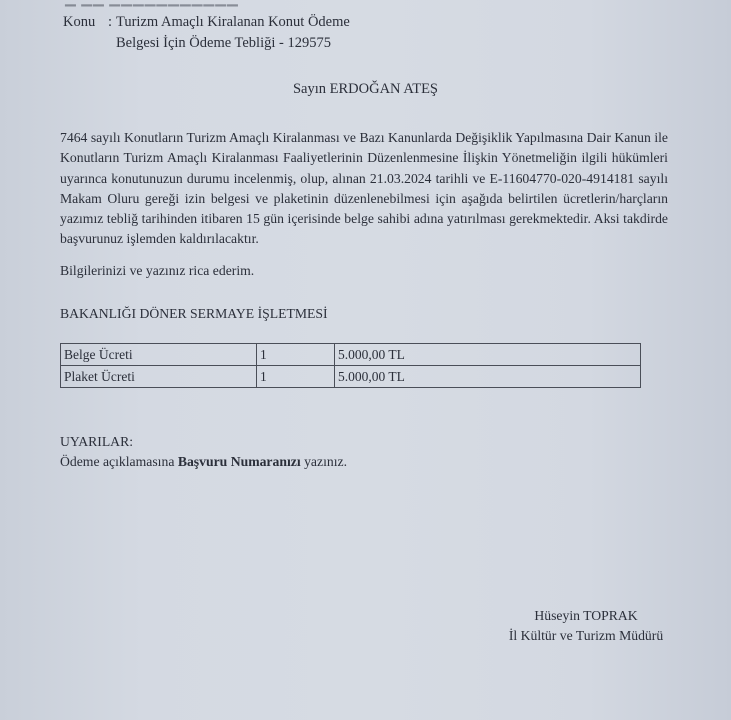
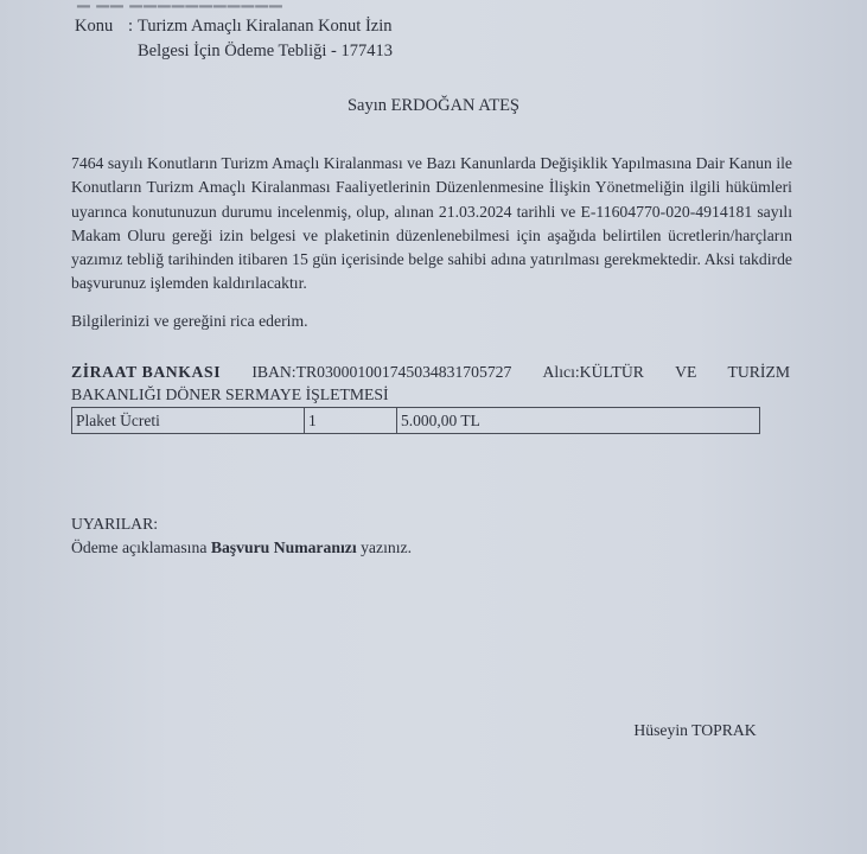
- Konu : Turizm Amaçlı Kiralanan Konut Ödeme
+ Konu : Turizm Amaçlı Kiralanan Konut İzin
- Belgesi İçin Ödeme Tebliği - 129575
+ Belgesi İçin Ödeme Tebliği - 177413
  Sayın ERDOĞAN ATEŞ
  7464 sayılı Konutların Turizm Amaçlı Kiralanması ve Bazı Kanunlarda Değişiklik Yapılmasına Dair Kanun ile Konutların Turizm Amaçlı Kiralanması Faaliyetlerinin Düzenlenmesine İlişkin Yönetmeliğin ilgili hükümleri uyarınca konutunuzun durumu incelenmiş, olup, alınan 21.03.2024 tarihli ve E-11604770-020-4914181 sayılı Makam Oluru gereği izin belgesi ve plaketinin düzenlenebilmesi için aşağıda belirtilen ücretlerin/harçların yazımız tebliğ tarihinden itibaren 15 gün içerisinde belge sahibi adına yatırılması gerekmektedir. Aksi takdirde başvurunuz işlemden kaldırılacaktır.
- Bilgilerinizi ve yazınız rica ederim.
+ Bilgilerinizi ve gereğini rica ederim.
+ ZİRAAT BANKASI
+ IBAN:TR030001001745034831705727
+ Alıcı:KÜLTÜR
+ VE
+ TURİZM
  BAKANLIĞI DÖNER SERMAYE İŞLETMESİ
- Belge Ücreti	1	5.000,00 TL
  Plaket Ücreti	1	5.000,00 TL
  UYARILAR:
  Ödeme açıklamasına Başvuru Numaranızı yazınız.
  Hüseyin TOPRAK
- İl Kültür ve Turizm Müdürü
